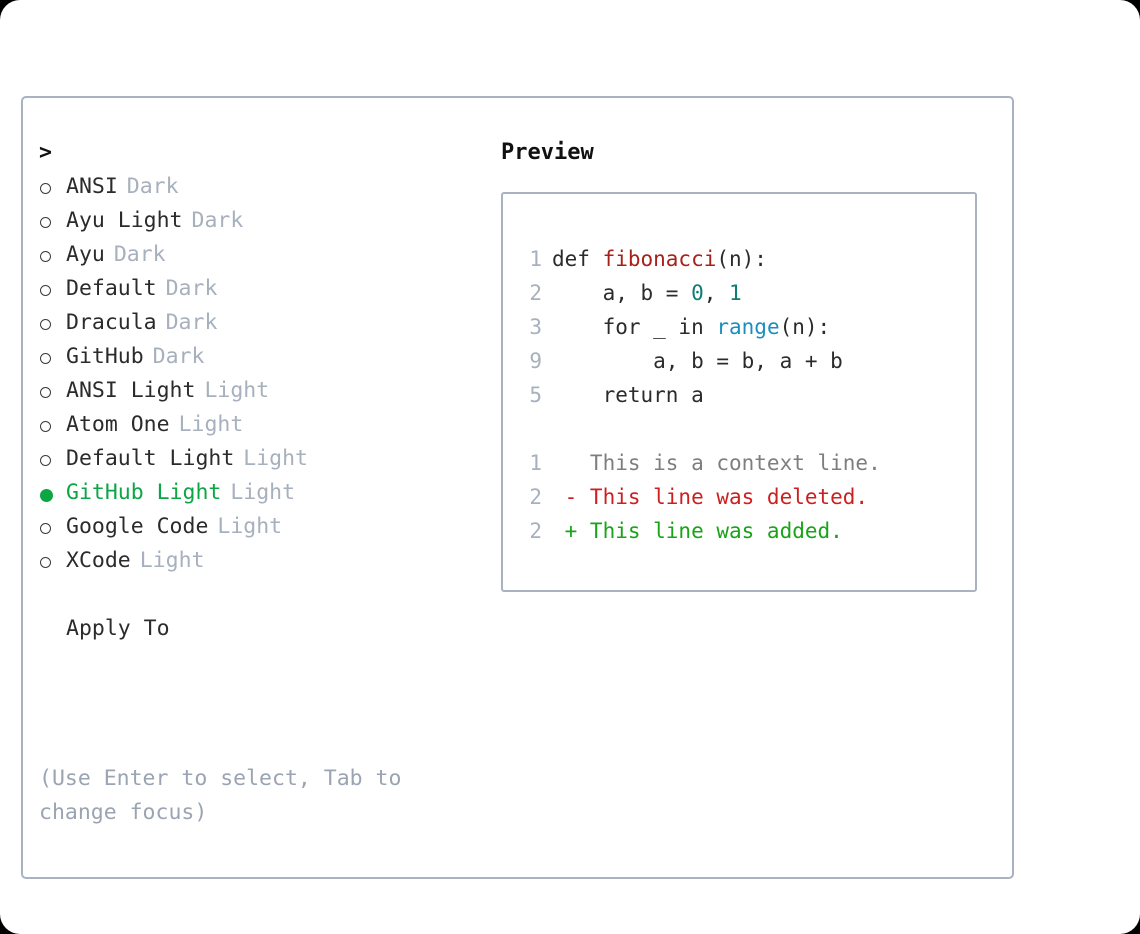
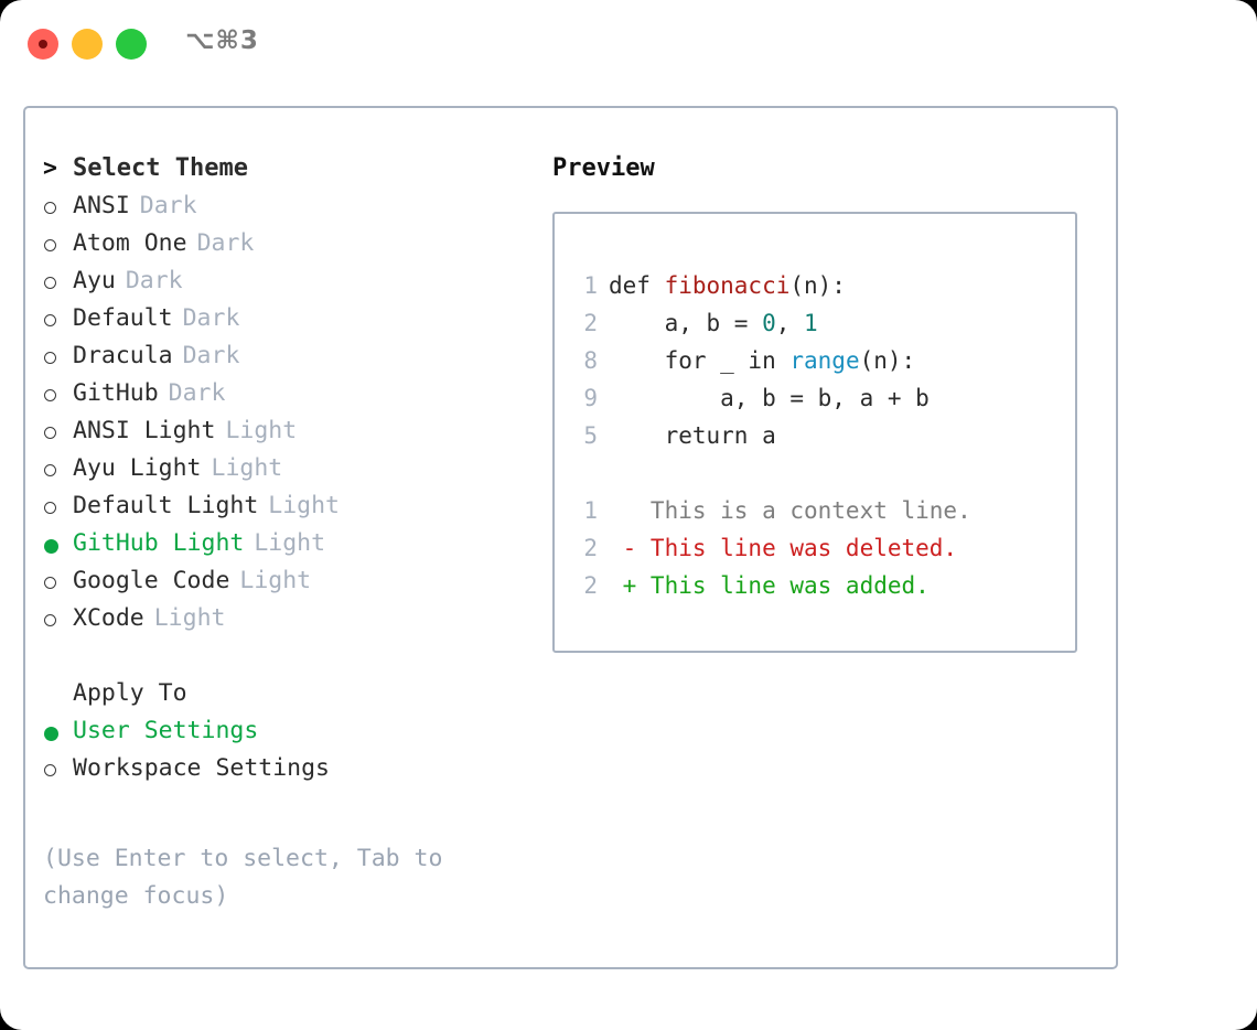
+ ⌥⌘3
  >
+ Select Theme
  ANSI
  Dark
- Ayu Light
+ Atom One
  Dark
  Ayu
  Dark
  Default
  Dark
  Dracula
  Dark
  GitHub
  Dark
  ANSI Light
  Light
- Atom One
+ Ayu Light
  Light
  Default Light
  Light
  GitHub Light
  Light
  Google Code
  Light
  XCode
  Light
  Apply To
+ User Settings
+ Workspace Settings
  (Use Enter to select, Tab to change focus)
  Preview
  1
  def fibonacci(n):
  2
  a, b = 0, 1
- 3
+ 8
  for _ in range(n):
  9
  a, b = b, a + b
  5
  return a
  1
  This is a context line.
  2
  - This line was deleted.
  2
  + This line was added.
